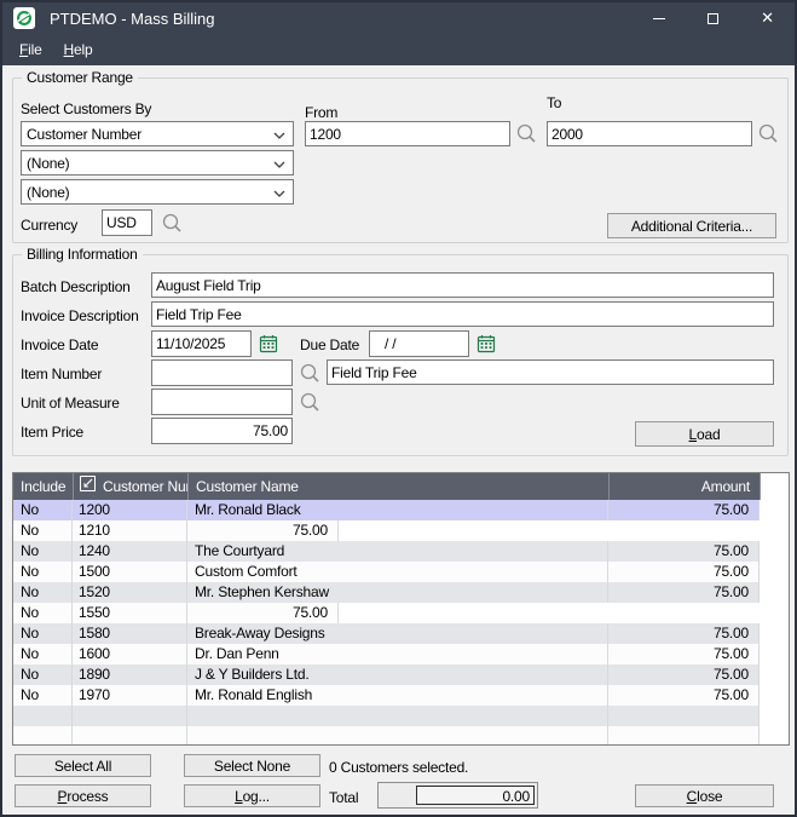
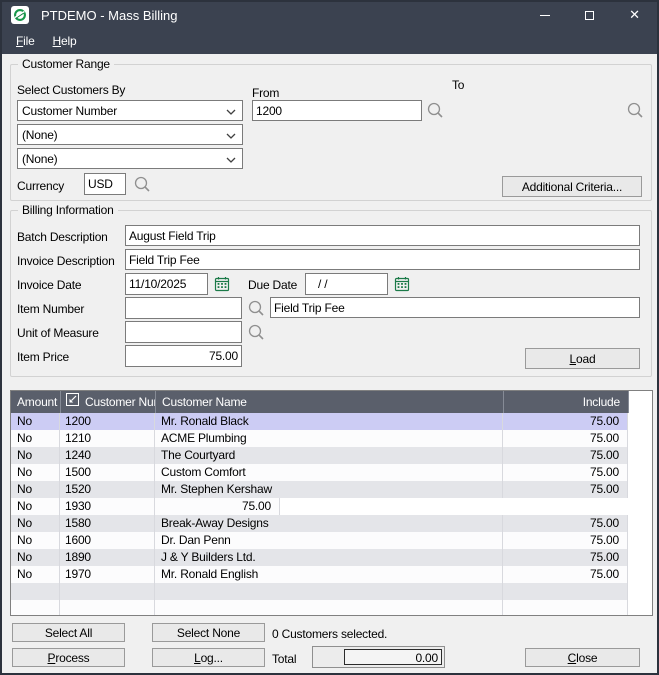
  PTDEMO - Mass Billing
  ✕
  File
  Help
  Customer Range
  Select Customers By
  Customer Number
  (None)
  (None)
  Currency
  USD
  From
  1200
  To
- 2000
  Additional Criteria...
  Billing Information
  Batch Description
  August Field Trip
  Invoice Description
  Field Trip Fee
  Invoice Date
  11/10/2025
  Due Date
  / /
  Item Number
  Field Trip Fee
  Unit of Measure
  Item Price
  75.00
  Load
- Include
+ Amount
  Customer Nu
  Customer Name
- Amount
+ Include
  No
  1200
  Mr. Ronald Black
  75.00
  No
  1210
+ ACME Plumbing
  75.00
  No
  1240
  The Courtyard
  75.00
  No
  1500
  Custom Comfort
  75.00
  No
  1520
  Mr. Stephen Kershaw
  75.00
  No
- 1550
+ 1930
  75.00
  No
  1580
  Break-Away Designs
  75.00
  No
  1600
  Dr. Dan Penn
  75.00
  No
  1890
  J & Y Builders Ltd.
  75.00
  No
  1970
  Mr. Ronald English
  75.00
  Select All
  Select None
  0 Customers selected.
  Process
  Log...
  Total
  0.00
  Close
